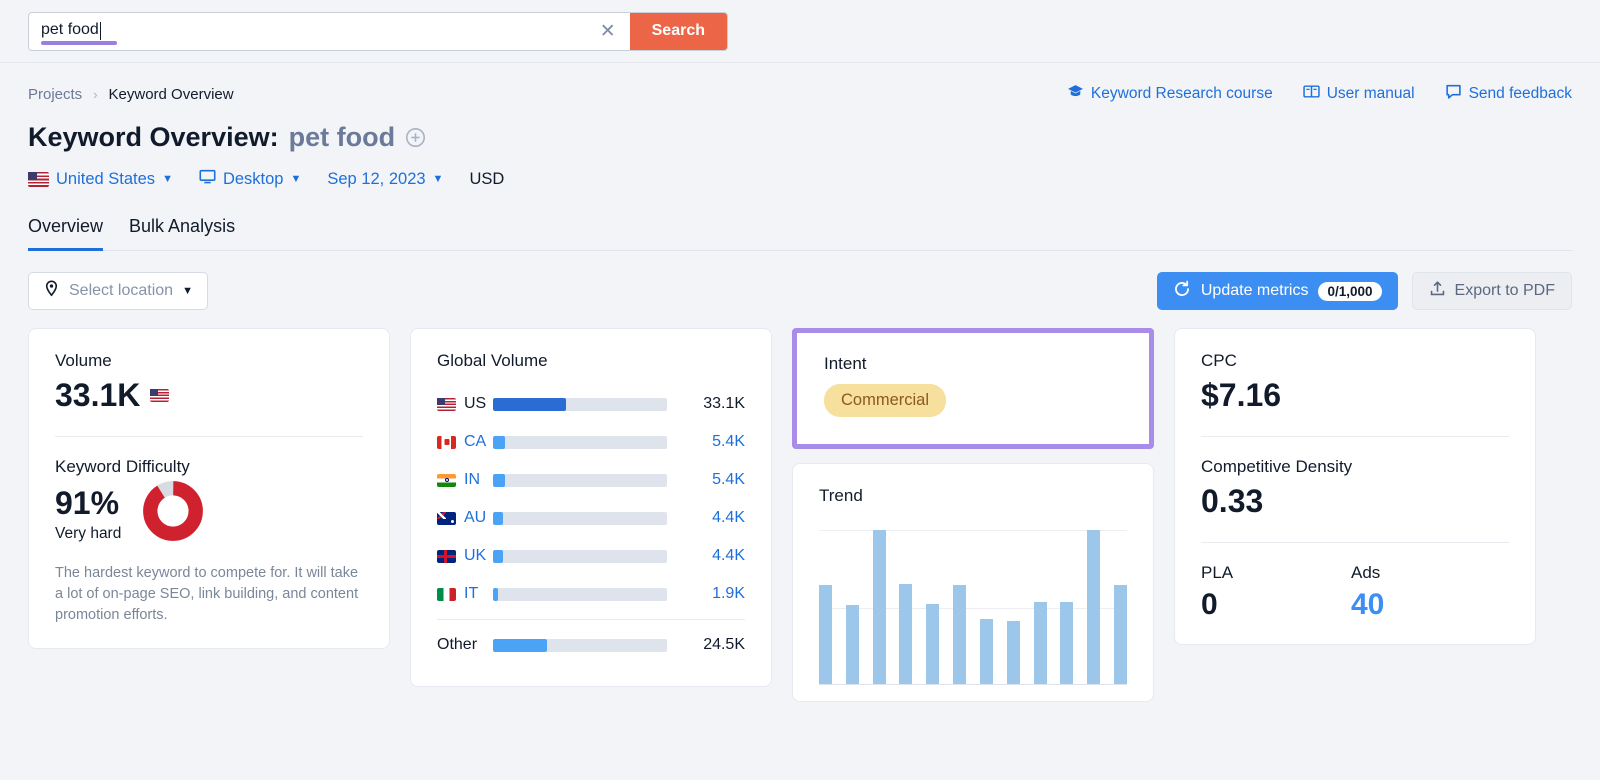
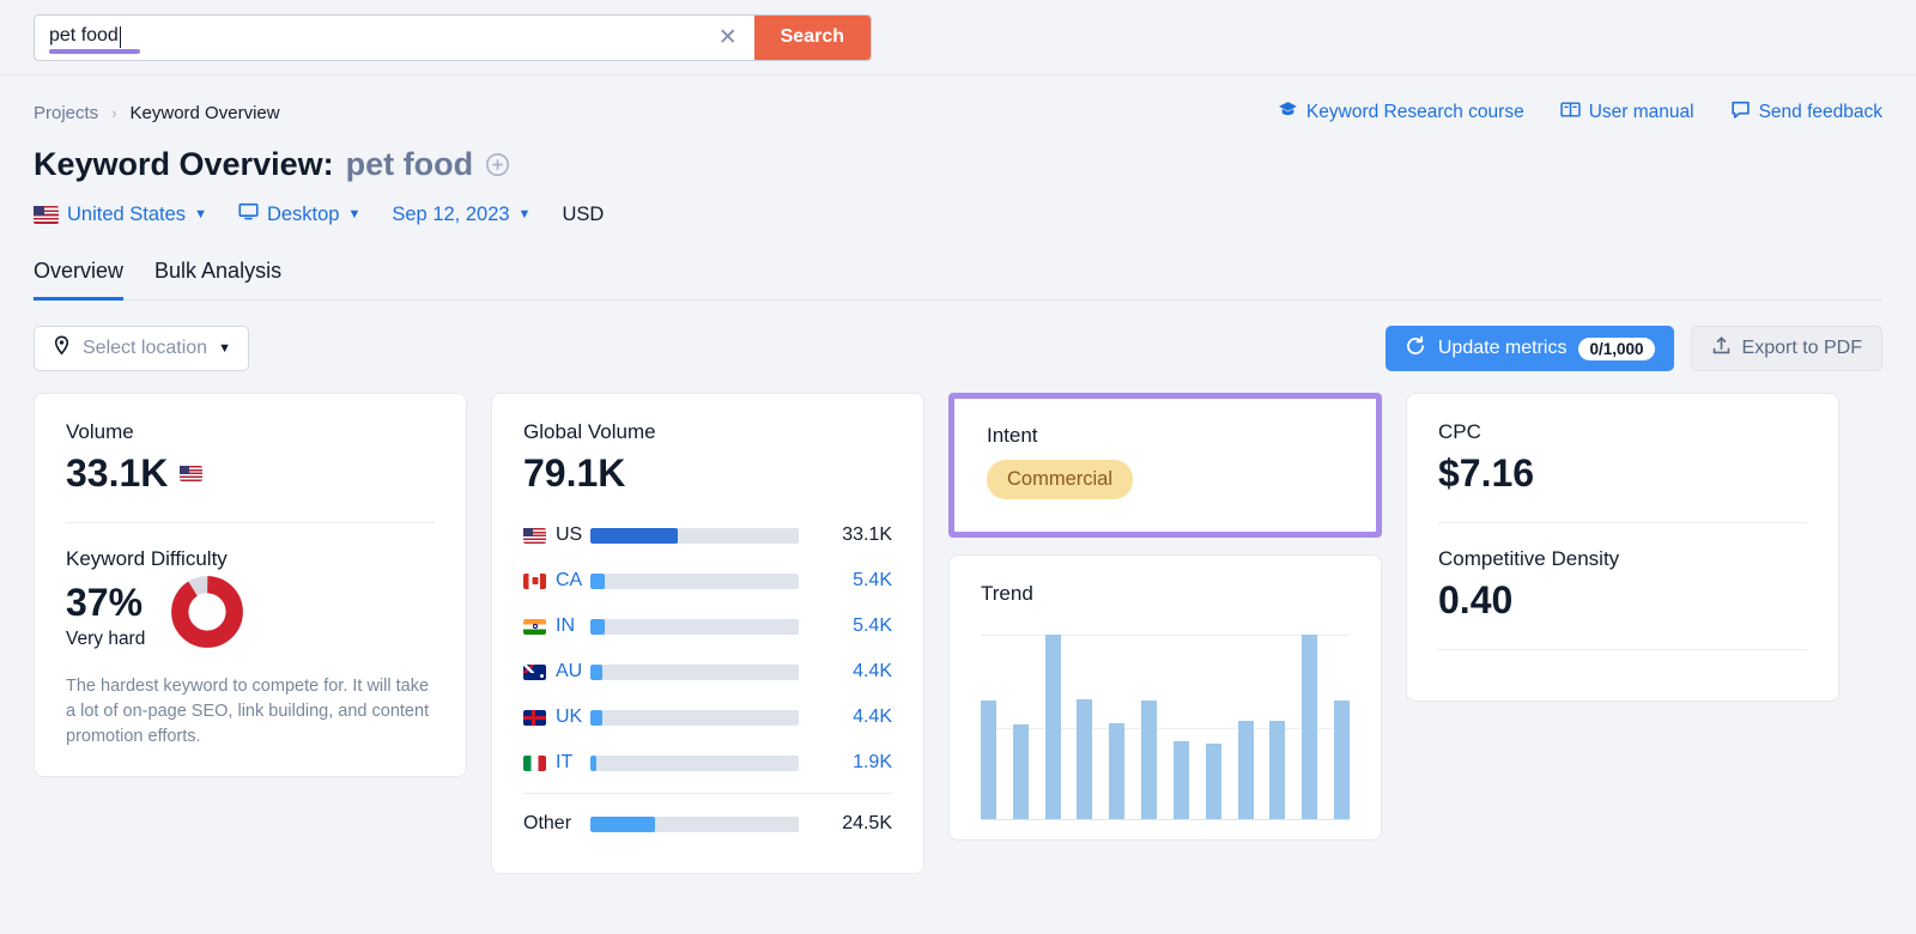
  pet food
  ✕
  Search
  Projects
  ›
  Keyword Overview
  Keyword Research course
  User manual
  Send feedback
  Keyword Overview:
  pet food
  United States
  ▼
  Desktop
  ▼
  Sep 12, 2023
  ▼
  USD
  Overview
  Bulk Analysis
  Select location
  ▼
  Update metrics
  0/1,000
  Export to PDF
  Volume
  33.1K
  Keyword Difficulty
- 91%
+ 37%
  Very hard
  The hardest keyword to compete for. It will take a lot of on-page SEO, link building, and content promotion efforts.
  Global Volume
+ 79.1K
  US
  33.1K
  CA
  5.4K
  IN
  5.4K
  AU
  4.4K
  UK
  4.4K
  IT
  1.9K
  Other
  24.5K
  Intent
  Commercial
  Trend
  CPC
  $7.16
  Competitive Density
- 0.33
+ 0.40
- PLA
- 0
- Ads
- 40
